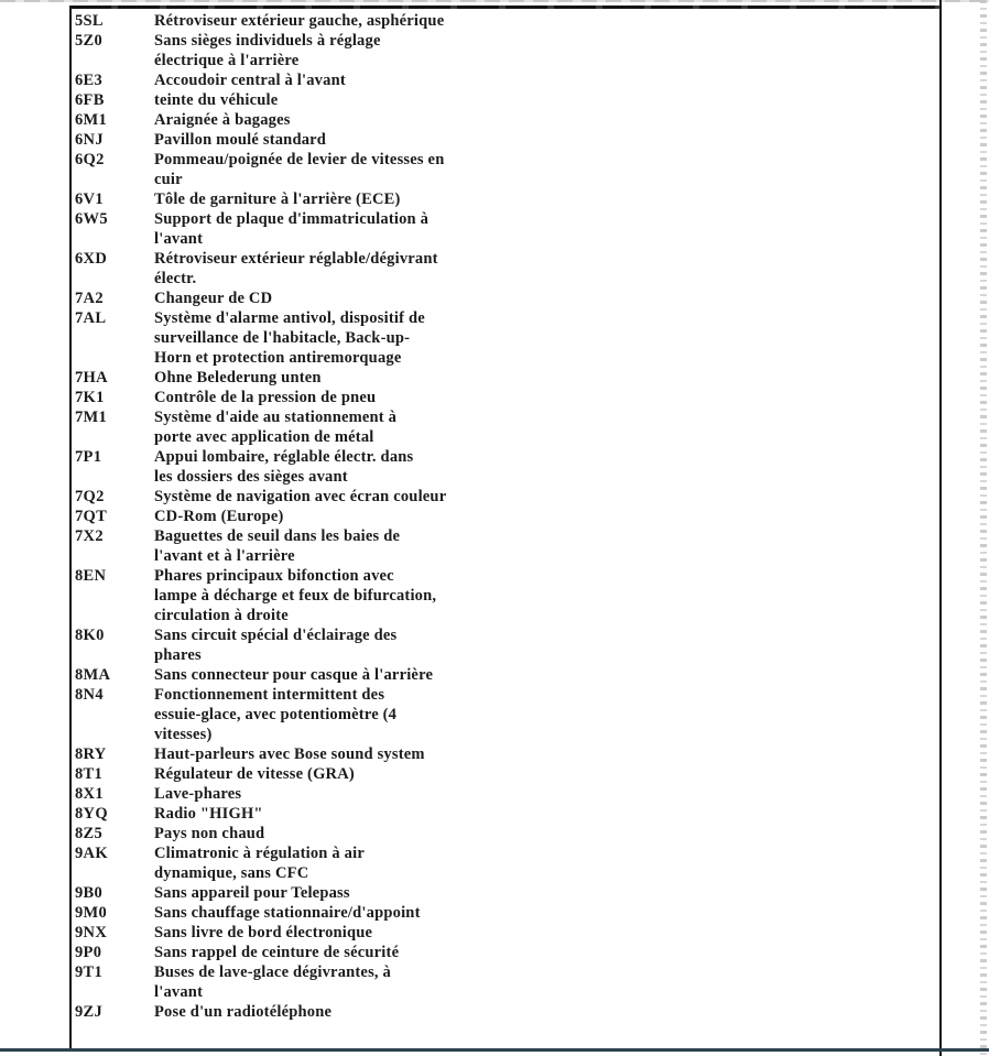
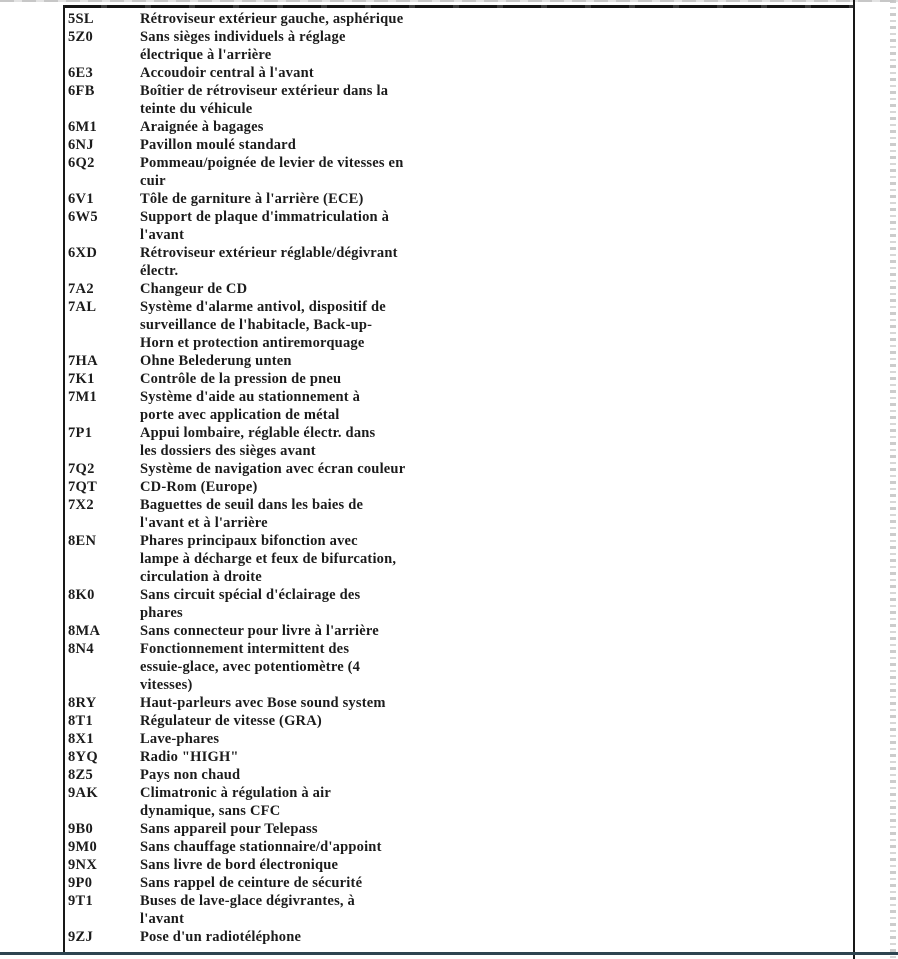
  5SL
  Rétroviseur extérieur gauche, asphérique
  5Z0
  Sans sièges individuels à réglage
  électrique à l'arrière
  6E3
  Accoudoir central à l'avant
  6FB
+ Boîtier de rétroviseur extérieur dans la
  teinte du véhicule
  6M1
  Araignée à bagages
  6NJ
  Pavillon moulé standard
  6Q2
  Pommeau/poignée de levier de vitesses en
  cuir
  6V1
  Tôle de garniture à l'arrière (ECE)
  6W5
  Support de plaque d'immatriculation à
  l'avant
  6XD
  Rétroviseur extérieur réglable/dégivrant
  électr.
  7A2
  Changeur de CD
  7AL
  Système d'alarme antivol, dispositif de
  surveillance de l'habitacle, Back-up-
  Horn et protection antiremorquage
  7HA
  Ohne Belederung unten
  7K1
  Contrôle de la pression de pneu
  7M1
  Système d'aide au stationnement à
  porte avec application de métal
  7P1
  Appui lombaire, réglable électr. dans
  les dossiers des sièges avant
  7Q2
  Système de navigation avec écran couleur
  7QT
  CD-Rom (Europe)
  7X2
  Baguettes de seuil dans les baies de
  l'avant et à l'arrière
  8EN
  Phares principaux bifonction avec
  lampe à décharge et feux de bifurcation,
  circulation à droite
  8K0
  Sans circuit spécial d'éclairage des
  phares
  8MA
- Sans connecteur pour casque à l'arrière
+ Sans connecteur pour livre à l'arrière
  8N4
  Fonctionnement intermittent des
  essuie-glace, avec potentiomètre (4
  vitesses)
  8RY
  Haut-parleurs avec Bose sound system
  8T1
  Régulateur de vitesse (GRA)
  8X1
  Lave-phares
  8YQ
  Radio "HIGH"
  8Z5
  Pays non chaud
  9AK
  Climatronic à régulation à air
  dynamique, sans CFC
  9B0
  Sans appareil pour Telepass
  9M0
  Sans chauffage stationnaire/d'appoint
  9NX
  Sans livre de bord électronique
  9P0
  Sans rappel de ceinture de sécurité
  9T1
  Buses de lave-glace dégivrantes, à
  l'avant
  9ZJ
  Pose d'un radiotéléphone
